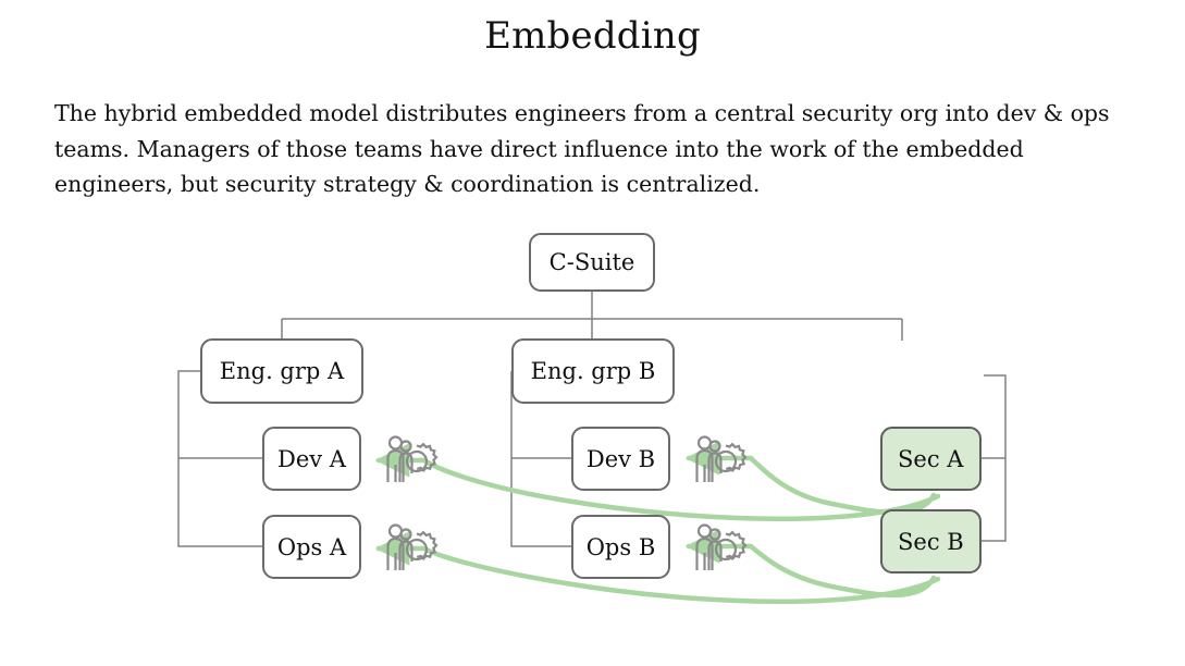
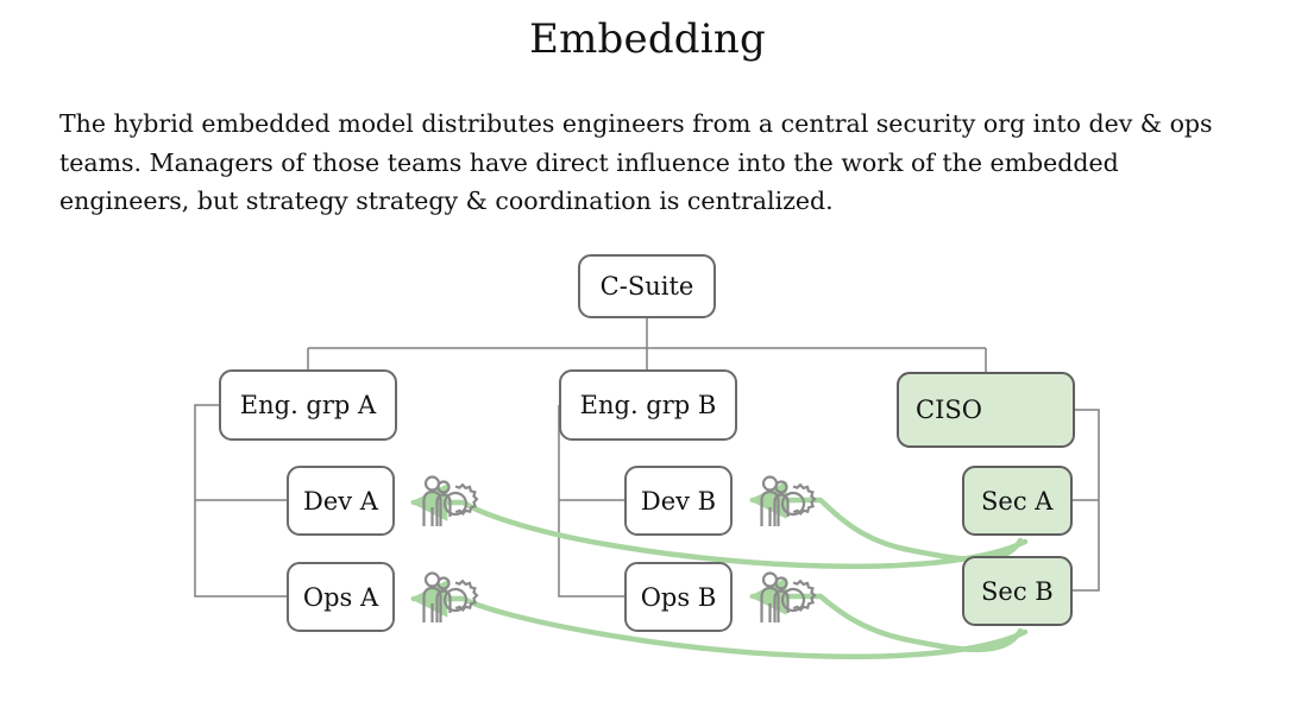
  Embedding
- The hybrid embedded model distributes engineers from a central security org into dev & ops teams. Managers of those teams have direct influence into the work of the embedded engineers, but security strategy & coordination is centralized.
+ The hybrid embedded model distributes engineers from a central security org into dev & ops teams. Managers of those teams have direct influence into the work of the embedded engineers, but strategy strategy & coordination is centralized.
  C-Suite
  Eng. grp A
  Eng. grp B
+ CISO
  Dev A
  Dev B
  Sec A
  Ops A
  Ops B
  Sec B
